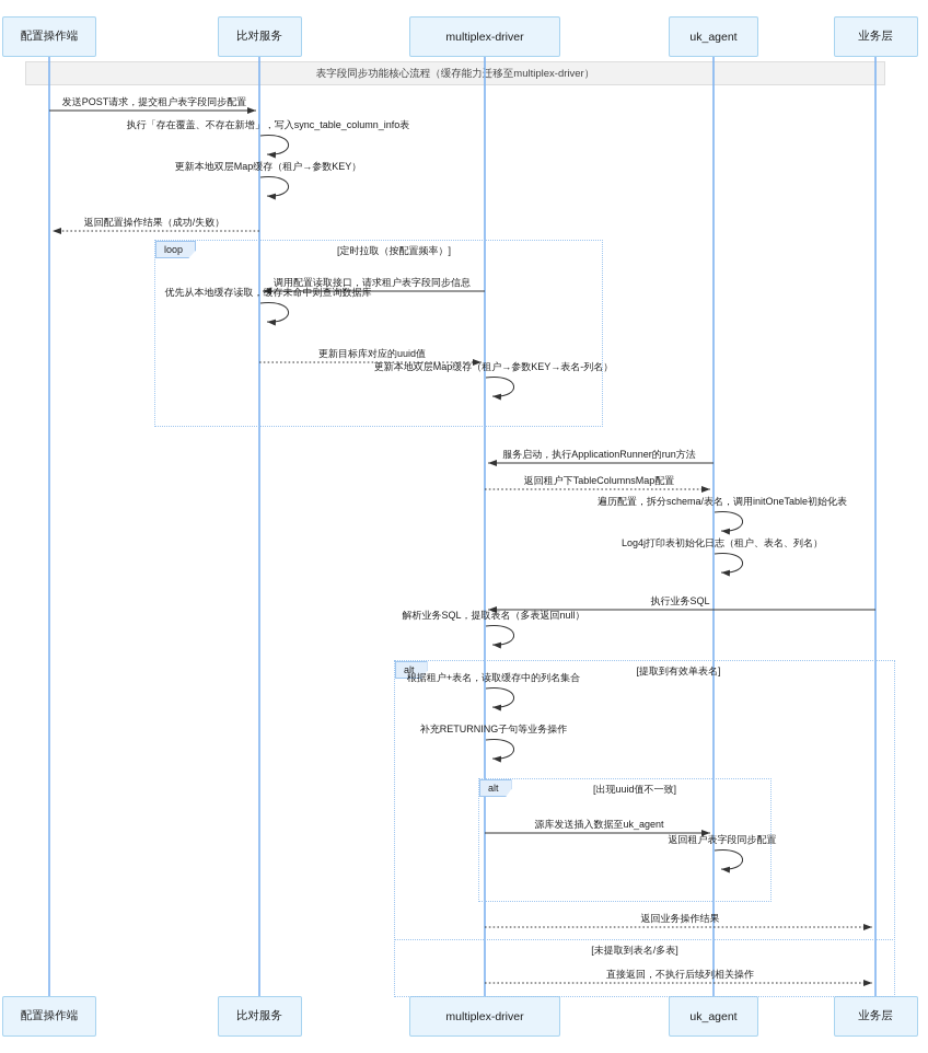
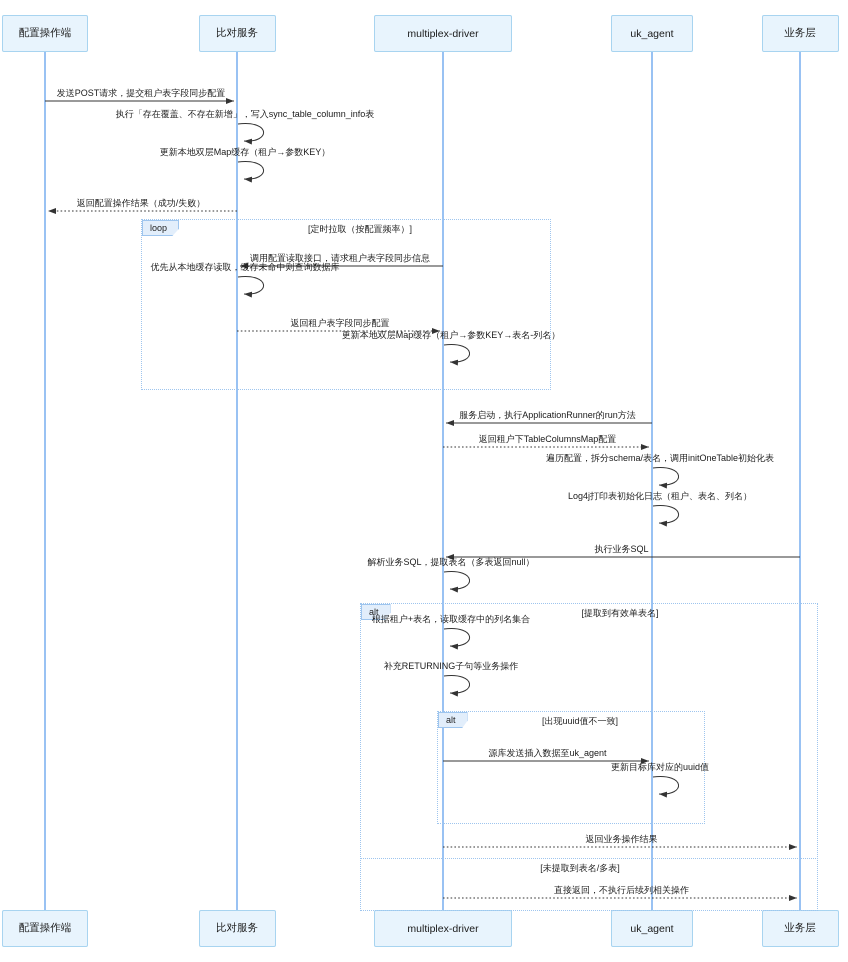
- 表字段同步功能核心流程（缓存能力迁移至multiplex-driver）
  配置操作端
  配置操作端
  比对服务
  比对服务
  multiplex-driver
  multiplex-driver
  uk_agent
  uk_agent
  业务层
  业务层
  loop
  [定时拉取（按配置频率）]
  alt
  [提取到有效单表名]
  alt
  [出现uuid值不一致]
  [未提取到表名/多表]
  发送POST请求，提交租户表字段同步配置
  执行「存在覆盖、不存在新增」，写入sync_table_column_info表
  更新本地双层Map缓存（租户→参数KEY）
  返回配置操作结果（成功/失败）
  调用配置读取接口，请求租户表字段同步信息
  优先从本地缓存读取，缓存未命中则查询数据库
- 更新目标库对应的uuid值
+ 返回租户表字段同步配置
  更新本地双层Map缓存（租户→参数KEY→表名-列名）
  服务启动，执行ApplicationRunner的run方法
  返回租户下TableColumnsMap配置
  遍历配置，拆分schema/表名，调用initOneTable初始化表
  Log4j打印表初始化日志（租户、表名、列名）
  执行业务SQL
  解析业务SQL，提取表名（多表返回null）
  根据租户+表名，读取缓存中的列名集合
  补充RETURNING子句等业务操作
  源库发送插入数据至uk_agent
- 返回租户表字段同步配置
+ 更新目标库对应的uuid值
  返回业务操作结果
  直接返回，不执行后续列相关操作
